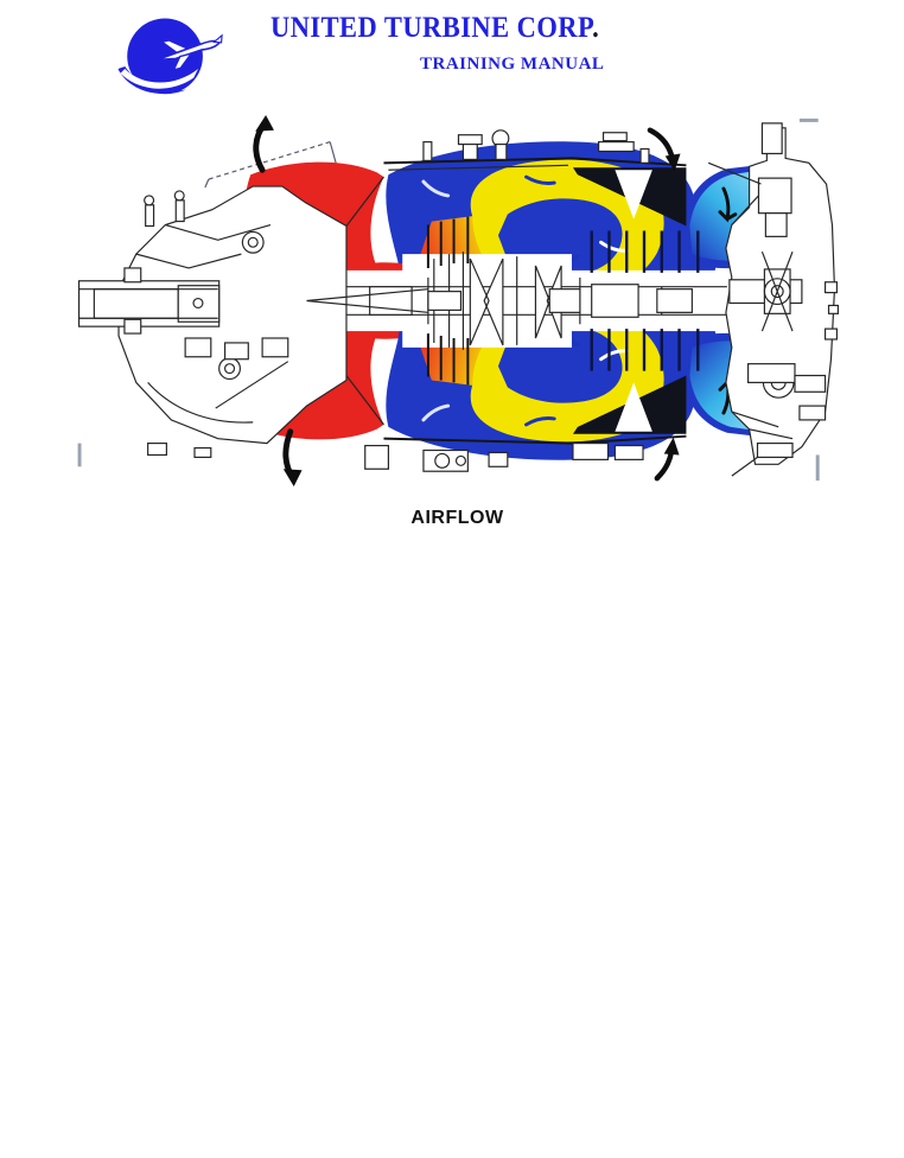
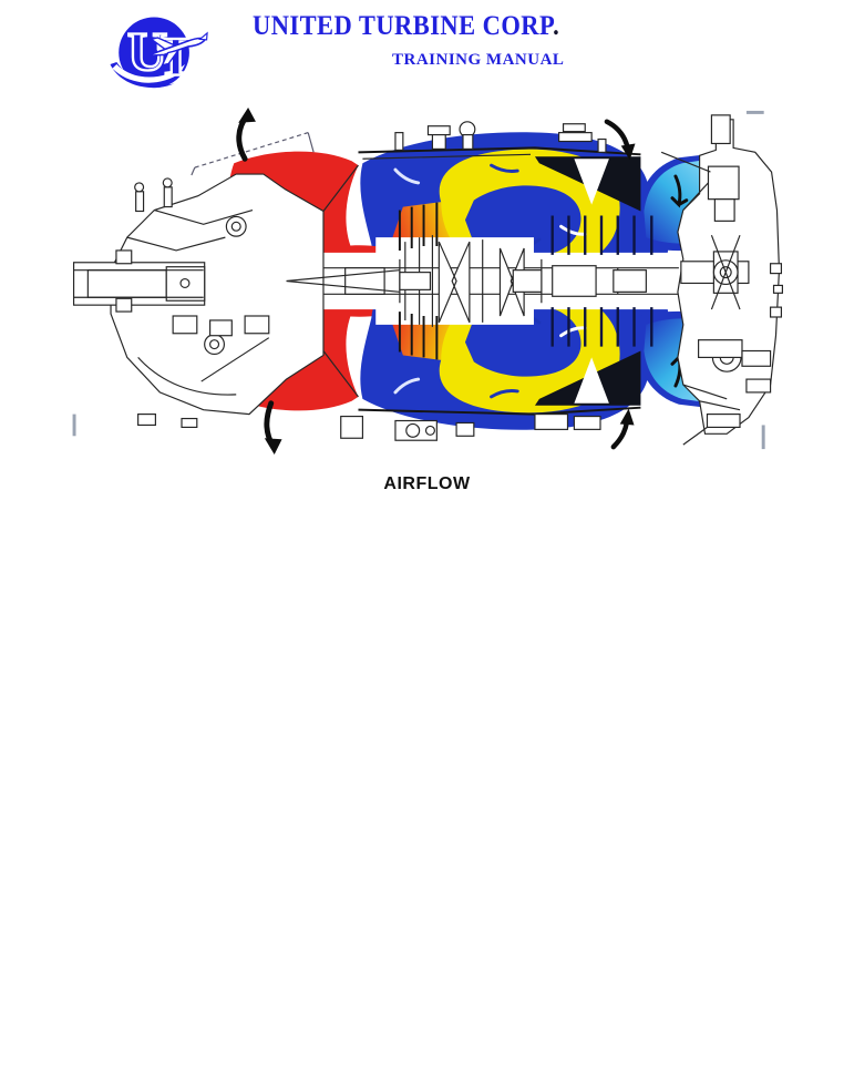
+ U
+ T
  UNITED TURBINE CORP.
  TRAINING MANUAL
  AIRFLOW
